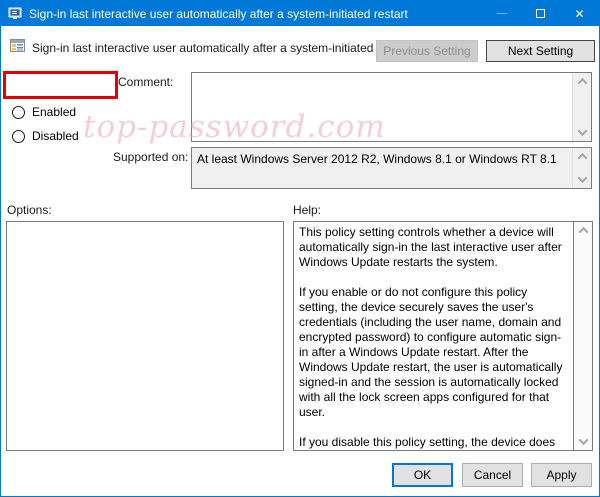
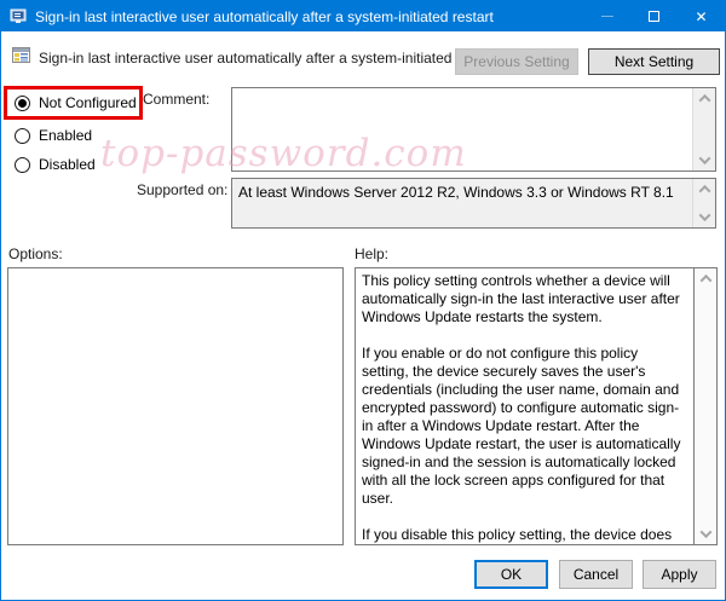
  Sign-in last interactive user automatically after a system-initiated restart
  ✕
  Sign-in last interactive user automatically after a system-initiated
  Previous Setting
  Next Setting
+ Not Configured
  Enabled
  Disabled
  Comment:
  Supported on:
- At least Windows Server 2012 R2, Windows 8.1 or Windows RT 8.1
+ At least Windows Server 2012 R2, Windows 3.3 or Windows RT 8.1
  Options:
  Help:
  This policy setting controls whether a device will automatically sign-in the last interactive user after Windows Update restarts the system.
  If you enable or do not configure this policy setting, the device securely saves the user's credentials (including the user name, domain and encrypted password) to configure automatic sign-in after a Windows Update restart. After the Windows Update restart, the user is automatically signed-in and the session is automatically locked with all the lock screen apps configured for that user.
  OK
  Cancel
  Apply
  top-password.com
